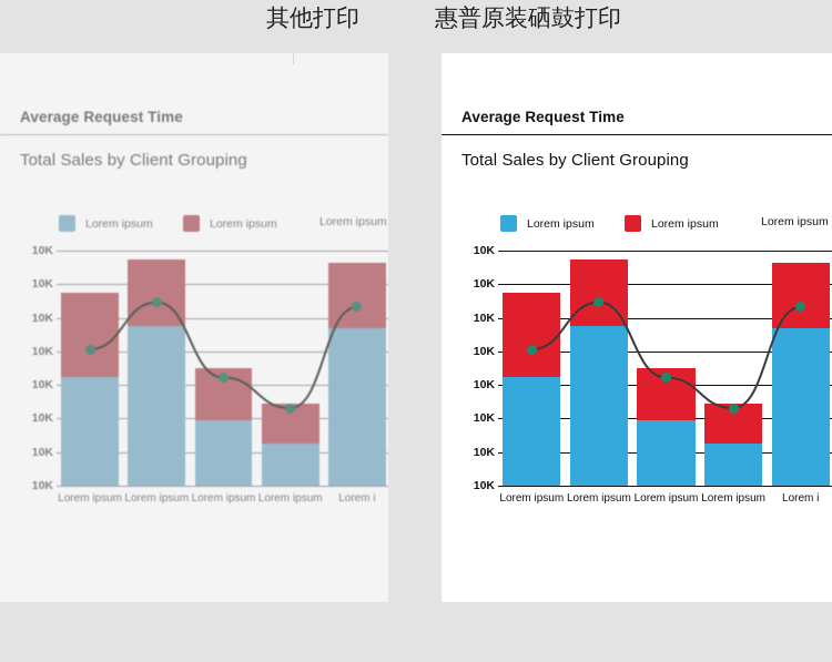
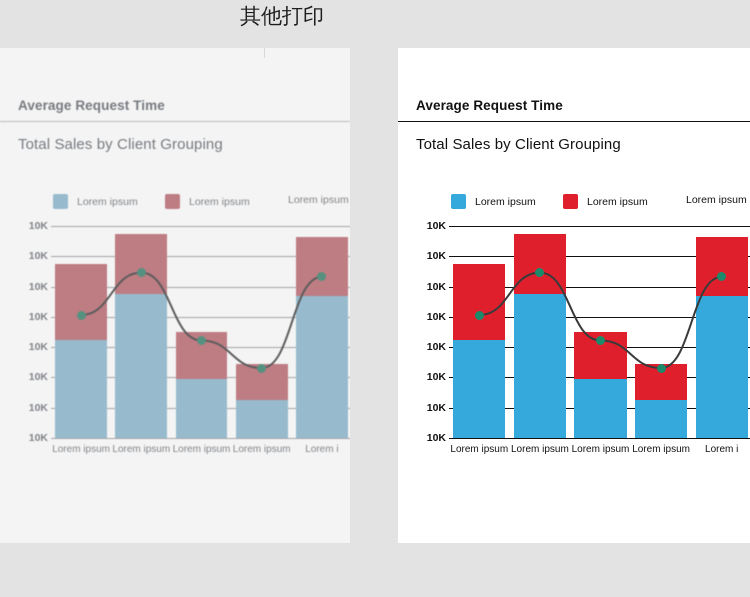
  其他打印
- 惠普原装硒鼓打印
  Average Request Time
  Total Sales by Client Grouping
  Lorem ipsum
  Lorem ipsum
  Lorem ipsum
  10K
  10K
  10K
  10K
  10K
  10K
  10K
  10K
  Lorem ipsum
  Lorem ipsum
  Lorem ipsum
  Lorem ipsum
  Lorem i
  Average Request Time
  Total Sales by Client Grouping
  Lorem ipsum
  Lorem ipsum
  Lorem ipsum
  10K
  10K
  10K
  10K
  10K
  10K
  10K
  10K
  Lorem ipsum
  Lorem ipsum
  Lorem ipsum
  Lorem ipsum
  Lorem i
